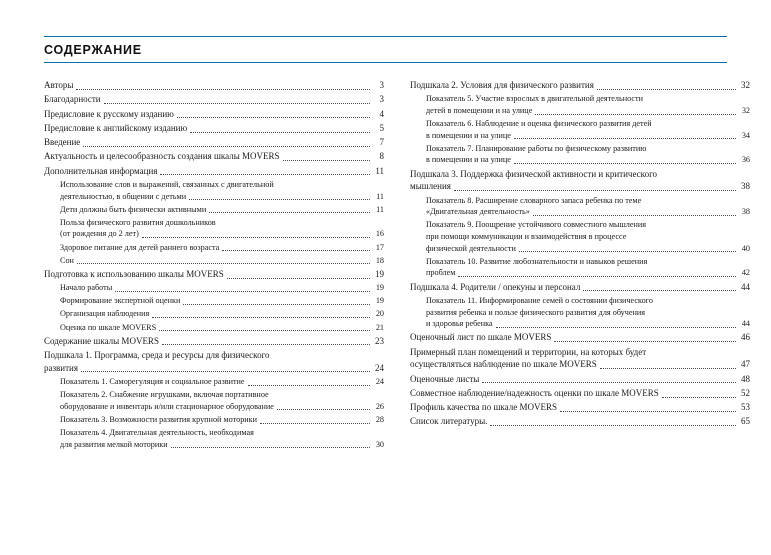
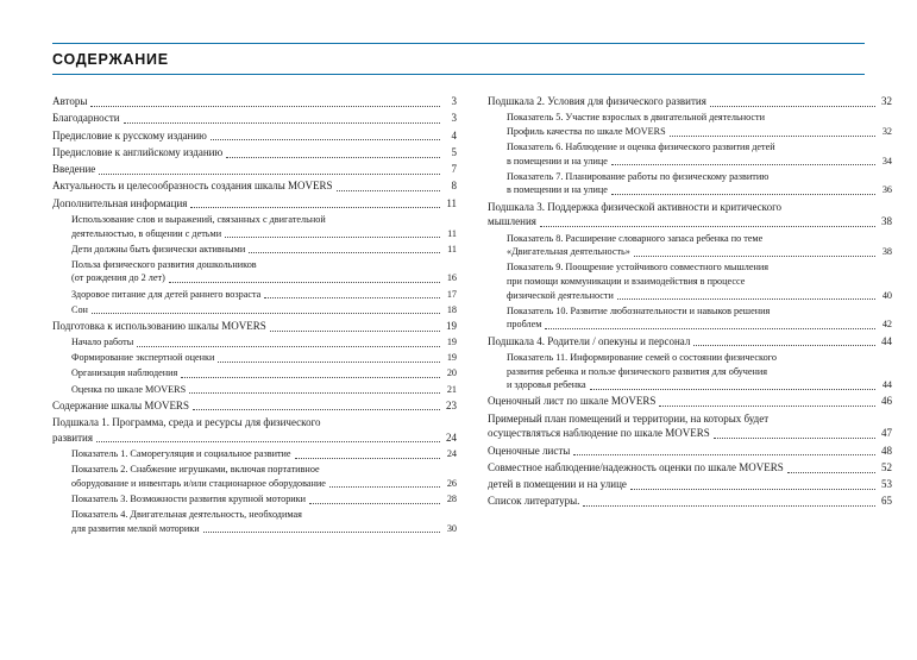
  СОДЕРЖАНИЕ
  Авторы
  3
  Благодарности
  3
  Предисловие к русскому изданию
  4
  Предисловие к английскому изданию
  5
  Введение
  7
  Актуальность и целесообразность создания шкалы MOVERS
  8
  Дополнительная информация
  11
  Использование слов и выражений, связанных с двигательной
  деятельностью, в общении с детьми
  11
  Дети должны быть физически активными
  11
  Польза физического развития дошкольников
  (от рождения до 2 лет)
  16
  Здоровое питание для детей раннего возраста
  17
  Сон
  18
  Подготовка к использованию шкалы MOVERS
  19
  Начало работы
  19
  Формирование экспертной оценки
  19
  Организация наблюдения
  20
  Оценка по шкале MOVERS
  21
  Содержание шкалы MOVERS
  23
  Подшкала 1. Программа, среда и ресурсы для физического
  развития
  24
  Показатель 1. Саморегуляция и социальное развитие
  24
  Показатель 2. Снабжение игрушками, включая портативное
  оборудование и инвентарь и/или стационарное оборудование
  26
  Показатель 3. Возможности развития крупной моторики
  28
  Показатель 4. Двигательная деятельность, необходимая
  для развития мелкой моторики
  30
  Подшкала 2. Условия для физического развития
  32
  Показатель 5. Участие взрослых в двигательной деятельности
- детей в помещении и на улице
+ Профиль качества по шкале MOVERS
  32
  Показатель 6. Наблюдение и оценка физического развития детей
  в помещении и на улице
  34
  Показатель 7. Планирование работы по физическому развитию
  в помещении и на улице
  36
  Подшкала 3. Поддержка физической активности и критического
  мышления
  38
  Показатель 8. Расширение словарного запаса ребенка по теме
  «Двигательная деятельность»
  38
  Показатель 9. Поощрение устойчивого совместного мышления
  при помощи коммуникации и взаимодействия в процессе
  физической деятельности
  40
  Показатель 10. Развитие любознательности и навыков решения
  проблем
  42
  Подшкала 4. Родители / опекуны и персонал
  44
  Показатель 11. Информирование семей о состоянии физического
  развития ребенка и пользе физического развития для обучения
  и здоровья ребенка
  44
  Оценочный лист по шкале MOVERS
  46
  Примерный план помещений и территории, на которых будет
  осуществляться наблюдение по шкале MOVERS
  47
  Оценочные листы
  48
  Совместное наблюдение/надежность оценки по шкале MOVERS
  52
- Профиль качества по шкале MOVERS
+ детей в помещении и на улице
  53
  Список литературы.
  65
